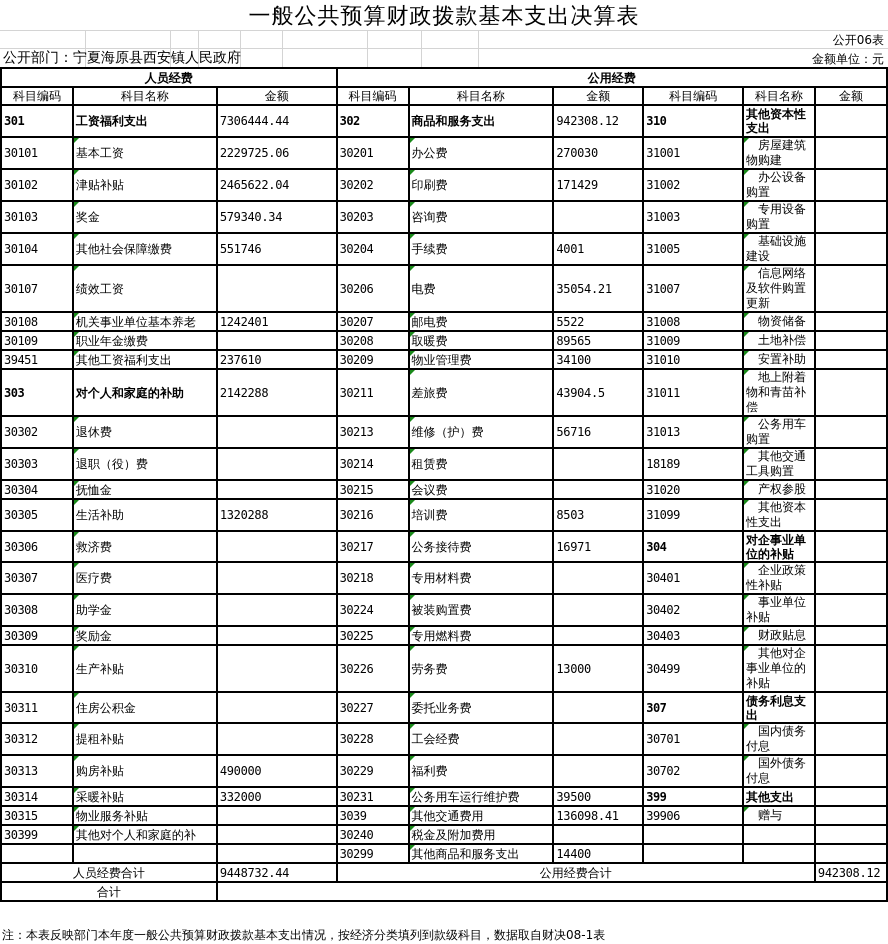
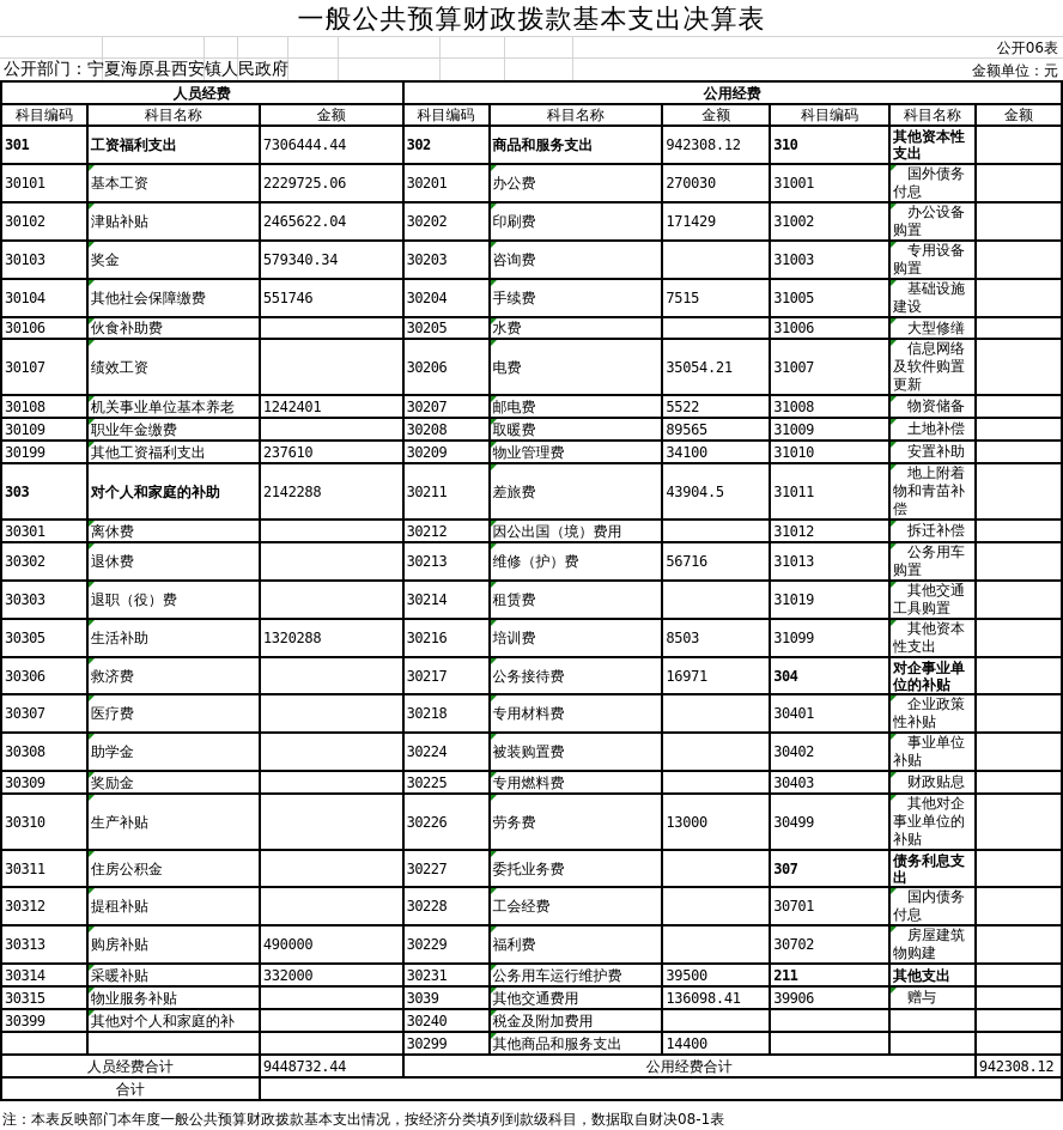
  一般公共预算财政拨款基本支出决算表
  公开06表
  公开部门：宁夏海原县西安镇人民政府
  金额单位：元
  人员经费	公用经费
  科目编码	科目名称	金额	科目编码	科目名称	金额	科目编码	科目名称	金额
  301	工资福利支出	7306444.44	302	商品和服务支出	942308.12	310	其他资本性支出
- 30101	基本工资	2229725.06	30201	办公费	270030	31001	房屋建筑物购建
+ 30101	基本工资	2229725.06	30201	办公费	270030	31001	国外债务付息
  30102	津贴补贴	2465622.04	30202	印刷费	171429	31002	办公设备购置
  30103	奖金	579340.34	30203	咨询费		31003	专用设备购置
- 30104	其他社会保障缴费	551746	30204	手续费	4001	31005	基础设施建设
+ 30104	其他社会保障缴费	551746	30204	手续费	7515	31005	基础设施建设
+ 30106	伙食补助费		30205	水费		31006	大型修缮
  30107	绩效工资		30206	电费	35054.21	31007	信息网络及软件购置更新
  30108	机关事业单位基本养老	1242401	30207	邮电费	5522	31008	物资储备
  30109	职业年金缴费		30208	取暖费	89565	31009	土地补偿
- 39451	其他工资福利支出	237610	30209	物业管理费	34100	31010	安置补助
+ 30199	其他工资福利支出	237610	30209	物业管理费	34100	31010	安置补助
  303	对个人和家庭的补助	2142288	30211	差旅费	43904.5	31011	地上附着物和青苗补偿
+ 30301	离休费		30212	因公出国（境）费用		31012	拆迁补偿
  30302	退休费		30213	维修（护）费	56716	31013	公务用车购置
- 30303	退职（役）费		30214	租赁费		18189	其他交通工具购置
+ 30303	退职（役）费		30214	租赁费		31019	其他交通工具购置
- 30304	抚恤金		30215	会议费		31020	产权参股
  30305	生活补助	1320288	30216	培训费	8503	31099	其他资本性支出
  30306	救济费		30217	公务接待费	16971	304	对企事业单位的补贴
  30307	医疗费		30218	专用材料费		30401	企业政策性补贴
  30308	助学金		30224	被装购置费		30402	事业单位补贴
  30309	奖励金		30225	专用燃料费		30403	财政贴息
  30310	生产补贴		30226	劳务费	13000	30499	其他对企事业单位的补贴
  30311	住房公积金		30227	委托业务费		307	债务利息支出
  30312	提租补贴		30228	工会经费		30701	国内债务付息
- 30313	购房补贴	490000	30229	福利费		30702	国外债务付息
+ 30313	购房补贴	490000	30229	福利费		30702	房屋建筑物购建
- 30314	采暖补贴	332000	30231	公务用车运行维护费	39500	399	其他支出
+ 30314	采暖补贴	332000	30231	公务用车运行维护费	39500	211	其他支出
  30315	物业服务补贴		3039	其他交通费用	136098.41	39906	赠与
  30399	其他对个人和家庭的补		30240	税金及附加费用
  			30299	其他商品和服务支出	14400
  人员经费合计	9448732.44	公用经费合计	942308.12
  合计
  注：本表反映部门本年度一般公共预算财政拨款基本支出情况，按经济分类填列到款级科目，数据取自财决08-1表
